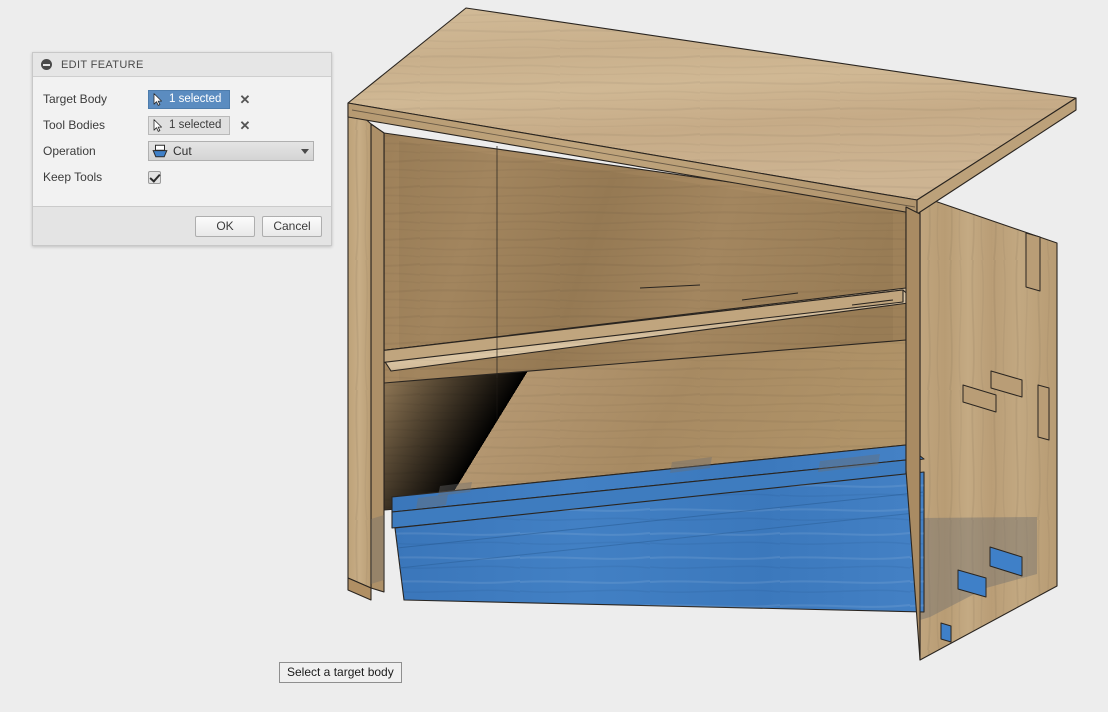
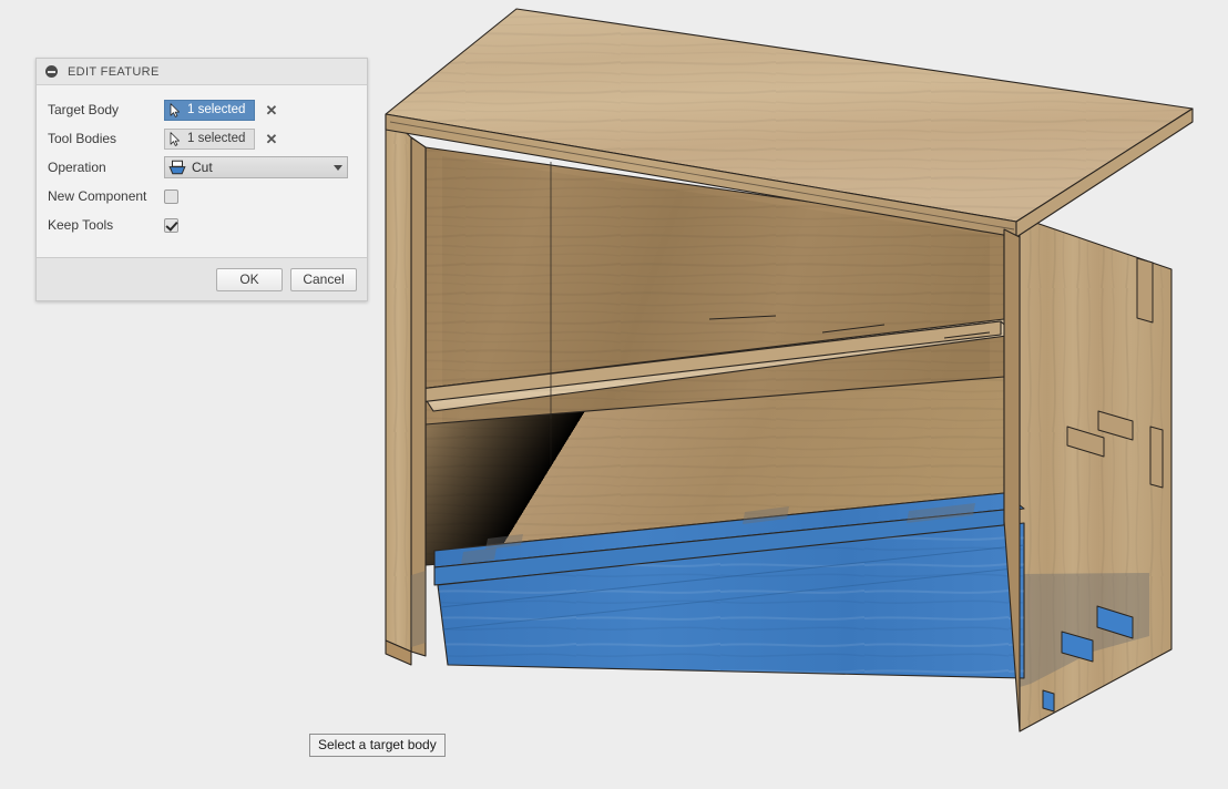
  EDIT FEATURE
  Target Body
  1 selected
  ✕
  Tool Bodies
  1 selected
  ✕
  Operation
  Cut
+ New Component
  Keep Tools
  OK
  Cancel
  Select a target body
